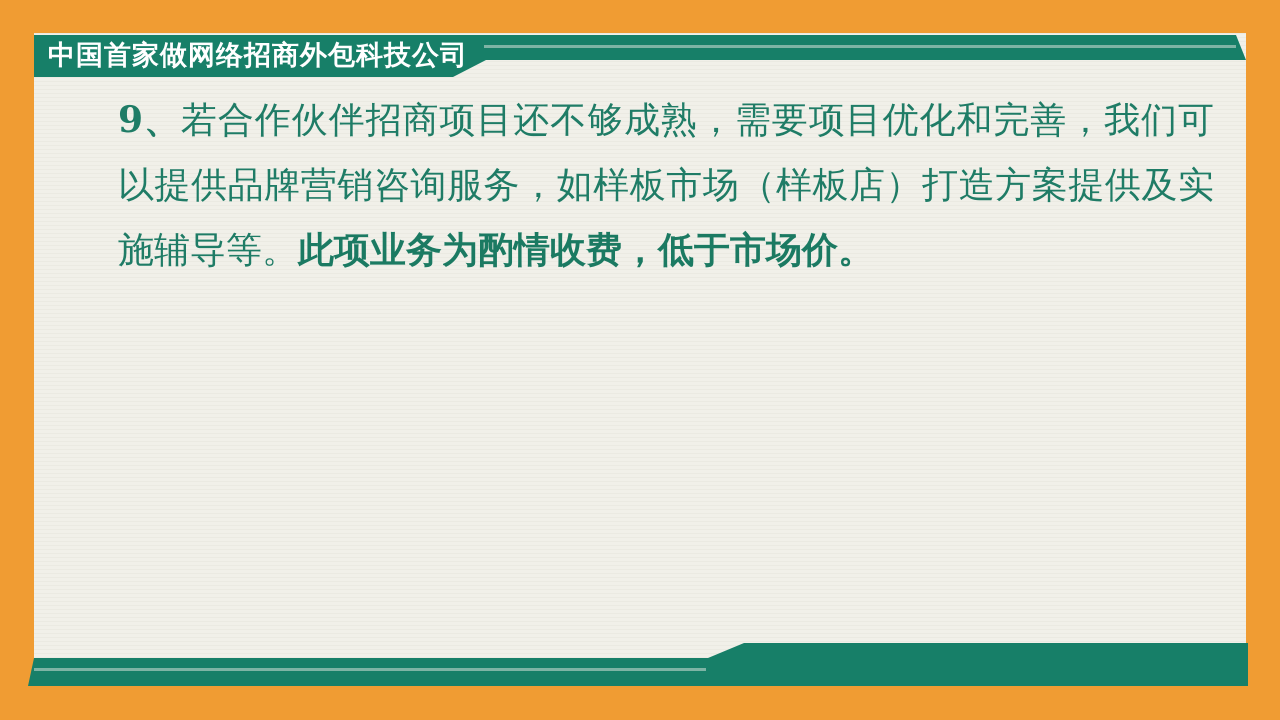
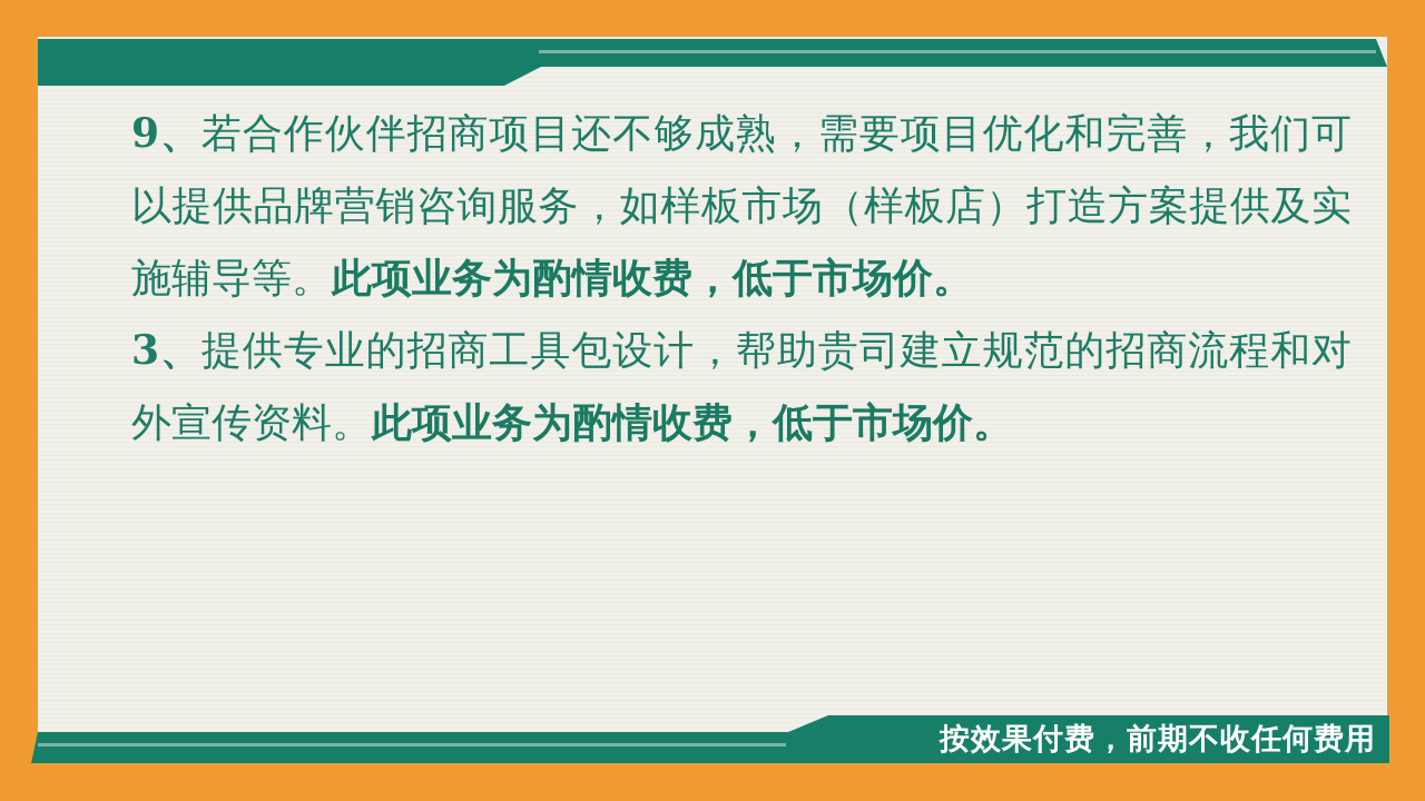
- 中国首家做网络招商外包科技公司
  9、若合作伙伴招商项目还不够成熟，需要项目优化和完善，我们可以提供品牌营销咨询服务，如样板市场（样板店）打造方案提供及实施辅导等。此项业务为酌情收费，低于市场价。
+ 3、提供专业的招商工具包设计，帮助贵司建立规范的招商流程和对外宣传资料。此项业务为酌情收费，低于市场价。
+ 按效果付费，前期不收任何费用
